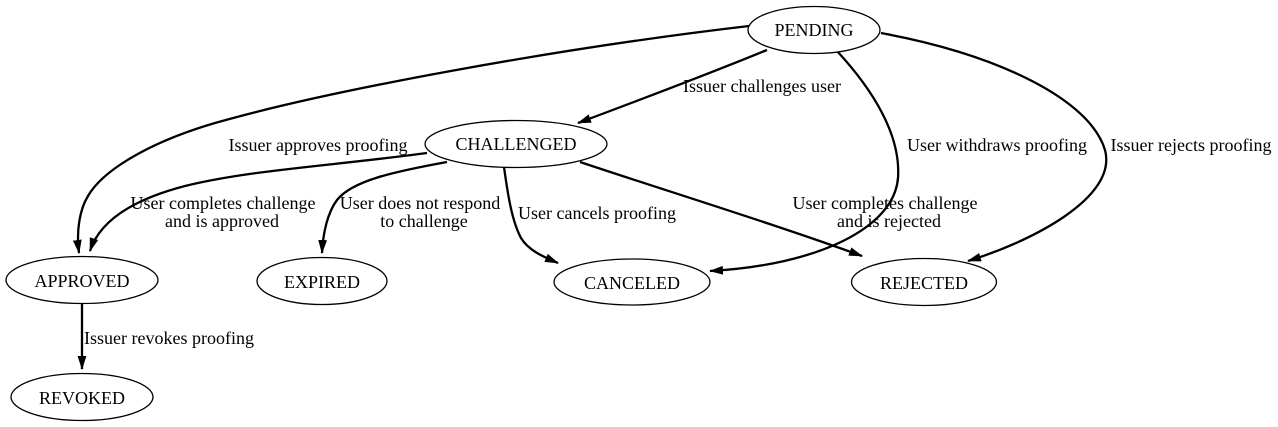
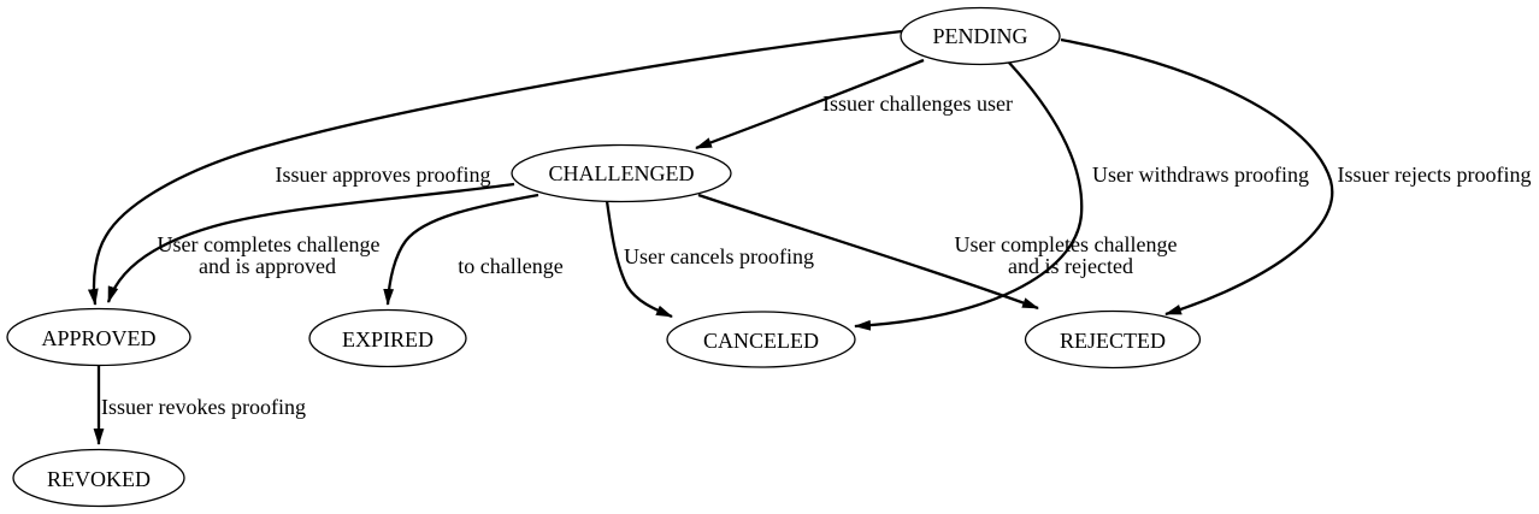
  Issuer challenges user
  Issuer approves proofing
  User withdraws proofing
  Issuer rejects proofing
  User completes challenge
  and is approved
- User does not respond
  to challenge
  User cancels proofing
  User completes challenge
  and is rejected
  Issuer revokes proofing
  PENDING
  CHALLENGED
  APPROVED
  EXPIRED
  CANCELED
  REJECTED
  REVOKED
